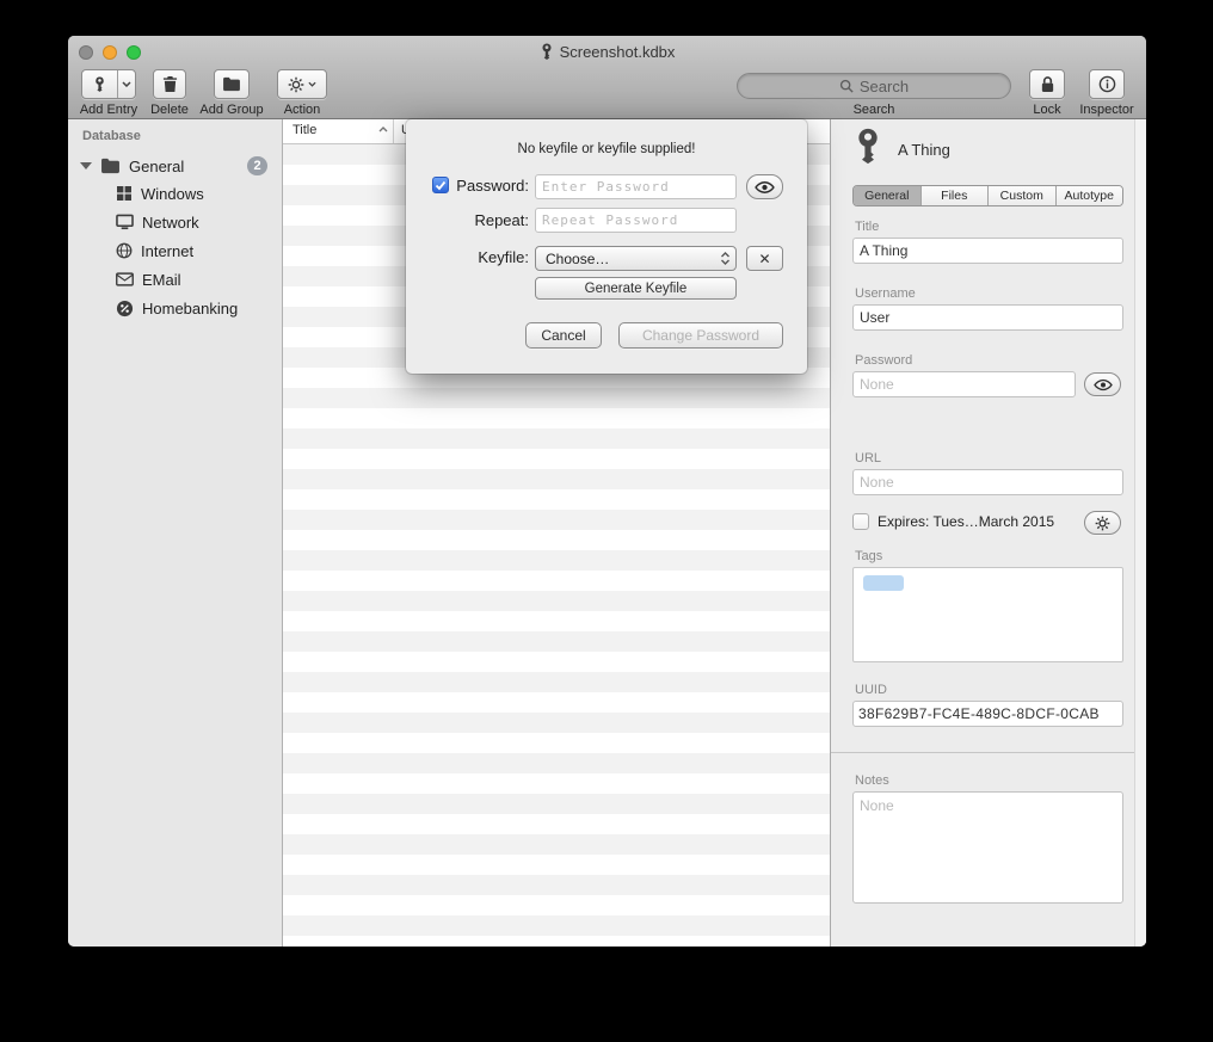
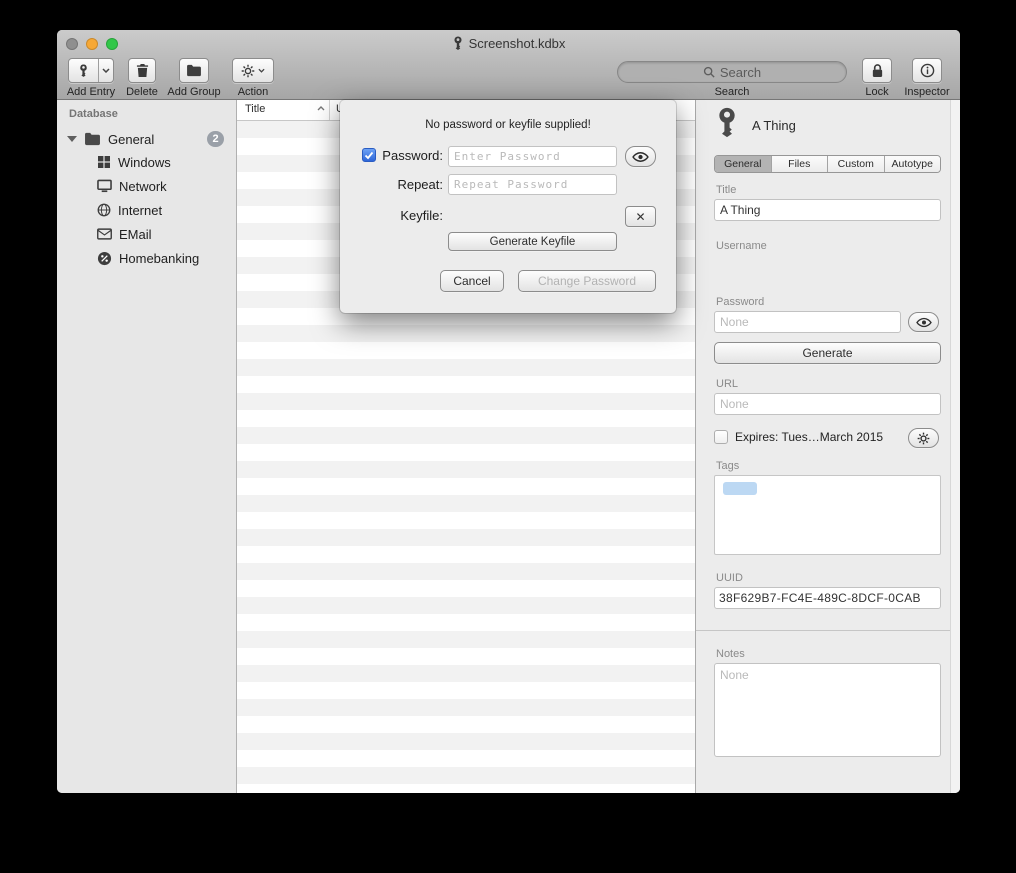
  Screenshot.kdbx
  Add Entry
  Delete
  Add Group
  Action
  Search
  Search
  Lock
  Inspector
  Database
  General
  2
  Windows
  Network
  Internet
  EMail
  Homebanking
  Title
  A Thing
  General
  Files
  Custom
  Autotype
  Title
  A Thing
  Username
- User
  Password
  None
+ Generate
  URL
  None
  Expires: Tues…March 2015
  Tags
  UUID
  38F629B7-FC4E-489C-8DCF-0CAB
  Notes
  None
- No keyfile or keyfile supplied!
+ No password or keyfile supplied!
  Password:
  Enter Password
  Repeat:
  Repeat Password
  Keyfile:
- Choose…
  ✕
  Generate Keyfile
  Cancel
  Change Password
